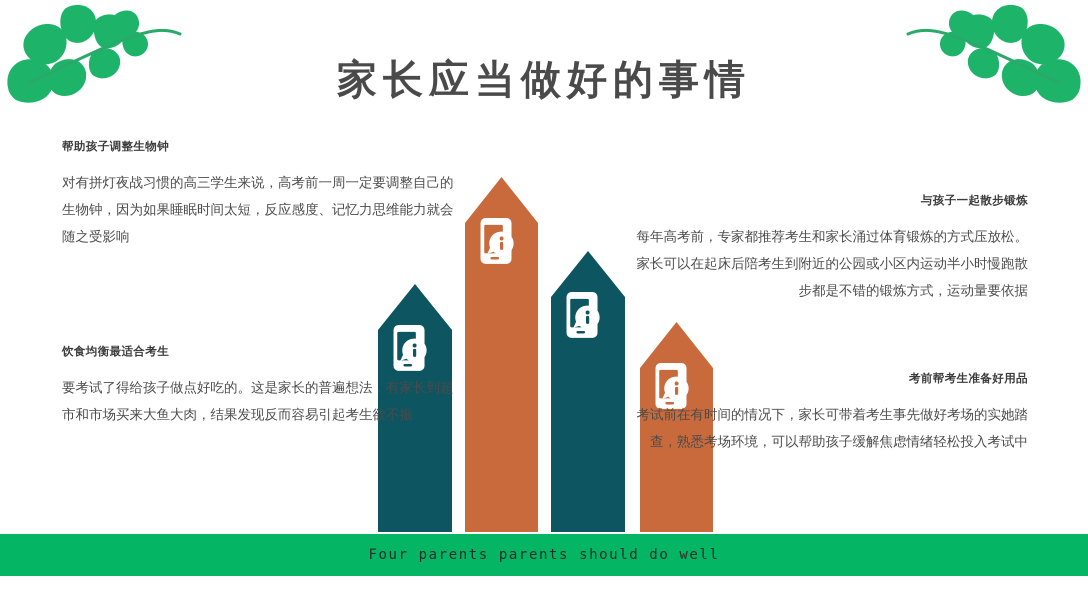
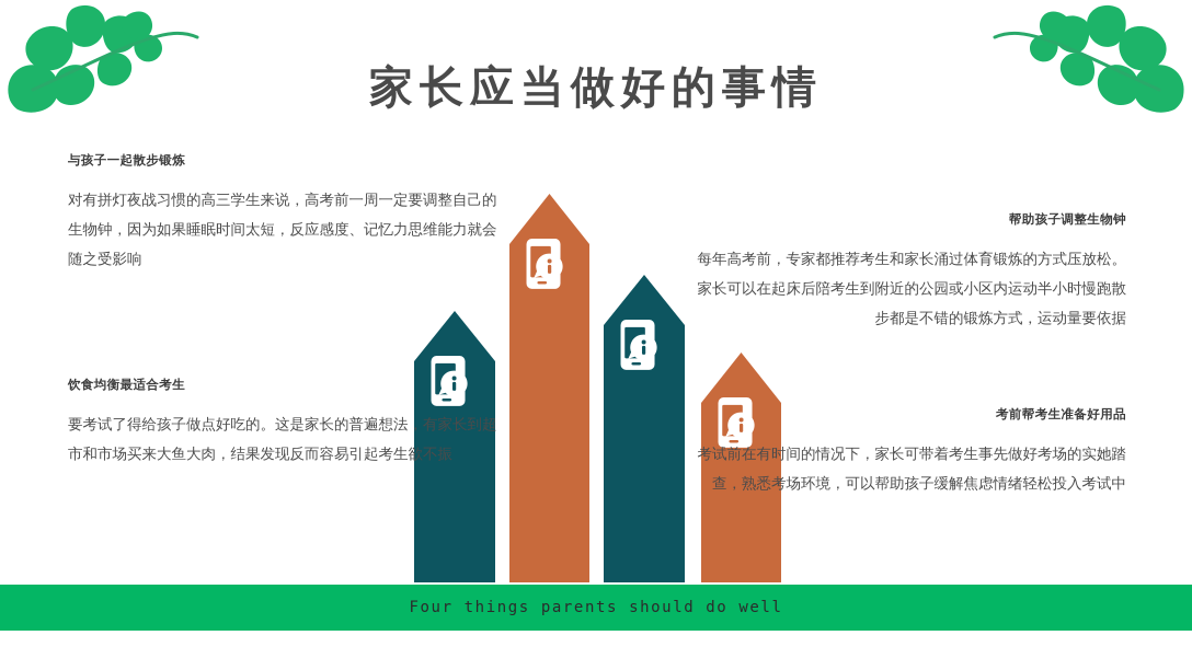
  家长应当做好的事情
- 帮助孩子调整生物钟
+ 与孩子一起散步锻炼
  对有拼灯夜战习惯的高三学生来说，高考前一周一定要调整自己的生物钟，因为如果睡眠时间太短，反应感度、记忆力思维能力就会随之受影响
  饮食均衡最适合考生
  要考试了得给孩子做点好吃的。这是家长的普遍想法，有家长到超市和市场买来大鱼大肉，结果发现反而容易引起考生欲不振
- 与孩子一起散步锻炼
+ 帮助孩子调整生物钟
  每年高考前，专家都推荐考生和家长涌过体育锻炼的方式压放松。家长可以在起床后陪考生到附近的公园或小区内运动半小时慢跑散步都是不错的锻炼方式，运动量要依据
  考前帮考生准备好用品
  考试前在有时间的情况下，家长可带着考生事先做好考场的实她踏查，熟悉考场环境，可以帮助孩子缓解焦虑情绪轻松投入考试中
- Four parents parents should do well
+ Four things parents should do well
